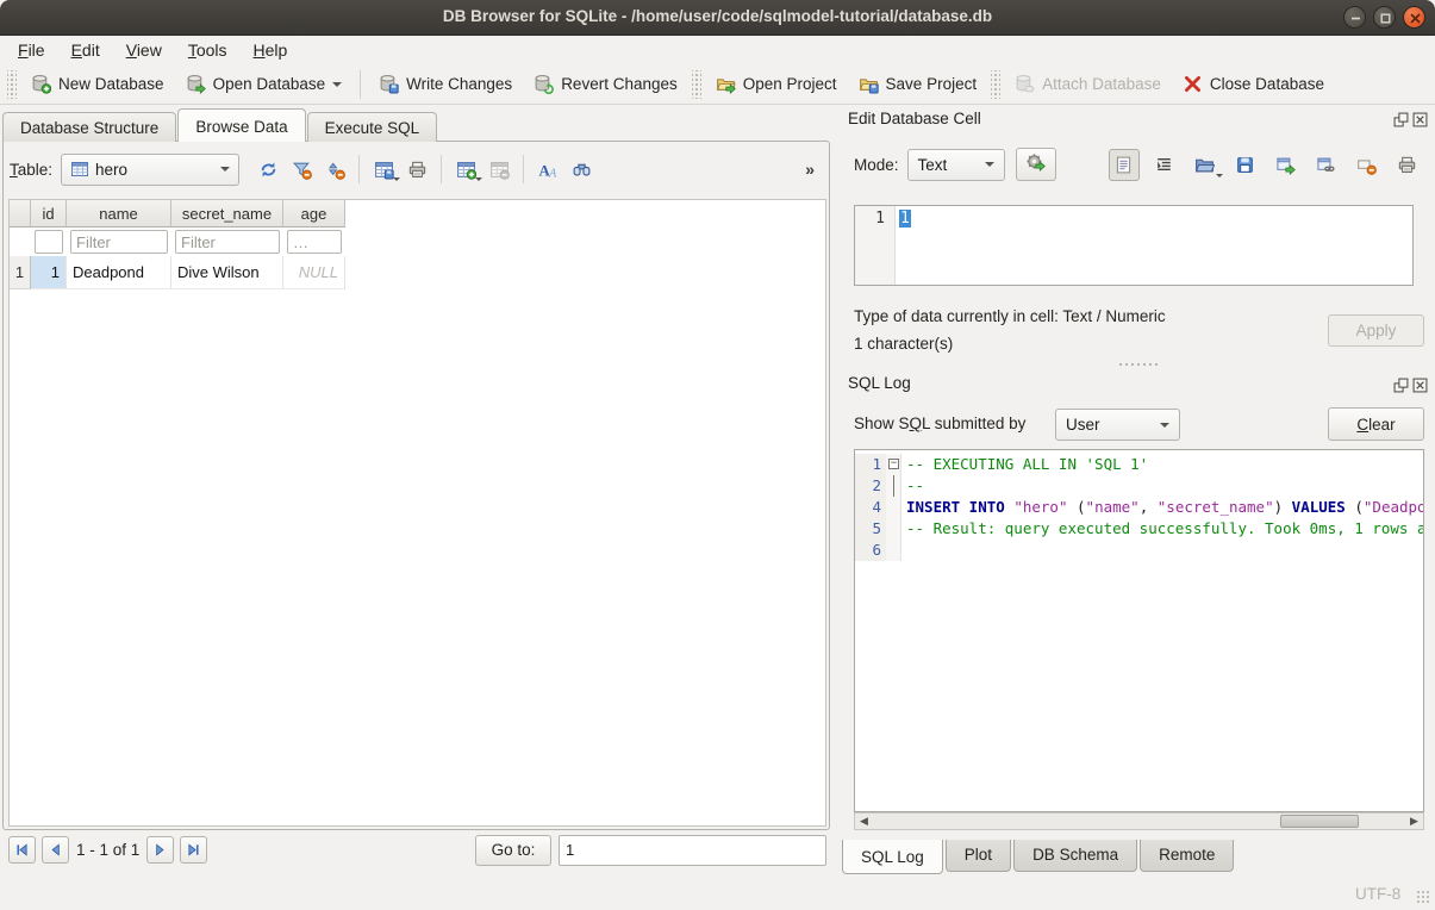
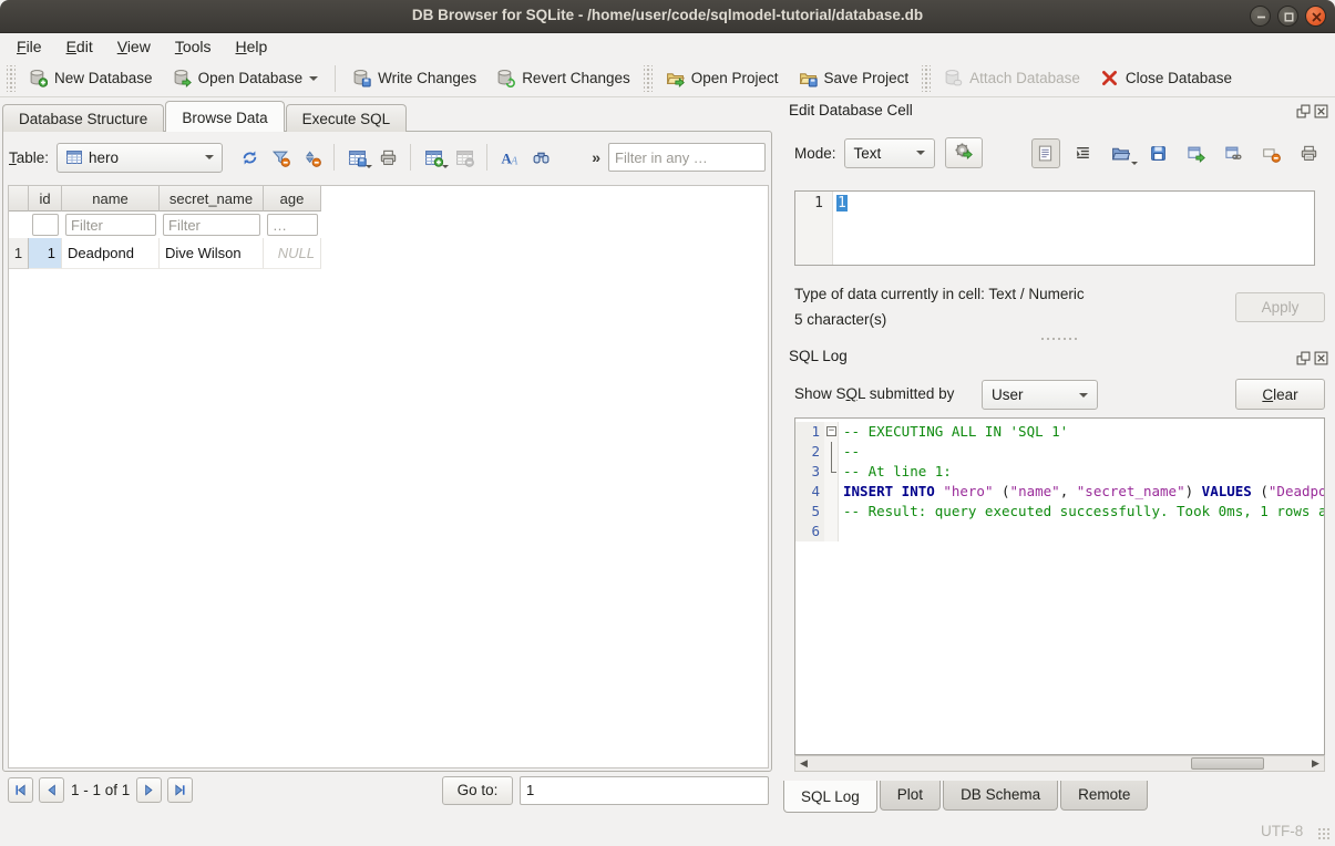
  DB Browser for SQLite - /home/user/code/sqlmodel-tutorial/database.db
  File
  Edit
  View
  Tools
  Help
  New Database
  Open Database
  Write Changes
  Revert Changes
  Open Project
  Save Project
  Attach Database
  Close Database
  Database Structure
  Browse Data
  Execute SQL
  Table:
  hero
  A
  A
  »
+ Filter in any …
  id
  name
  secret_name
  age
  Filter
  Filter
  …
  1
  1
  Deadpond
  Dive Wilson
  NULL
  1 - 1 of 1
  Go to:
  1
  Edit Database Cell
  Mode:
  Text
  1
  1
  Type of data currently in cell: Text / Numeric
- 1 character(s)
+ 5 character(s)
  Apply
  SQL Log
  Show SQL submitted by
  User
  C
  lear
  1
  −
  -- EXECUTING ALL IN 'SQL 1'
  2
  --
+ 3
+ -- At line 1:
  4
  INSERT INTO "hero" ("name", "secret_name") VALUES ("Deadpo
  5
  -- Result: query executed successfully. Took 0ms, 1 rows a
  6
  ◀
  ▶
  SQL Log
  Plot
  DB Schema
  Remote
  UTF-8
